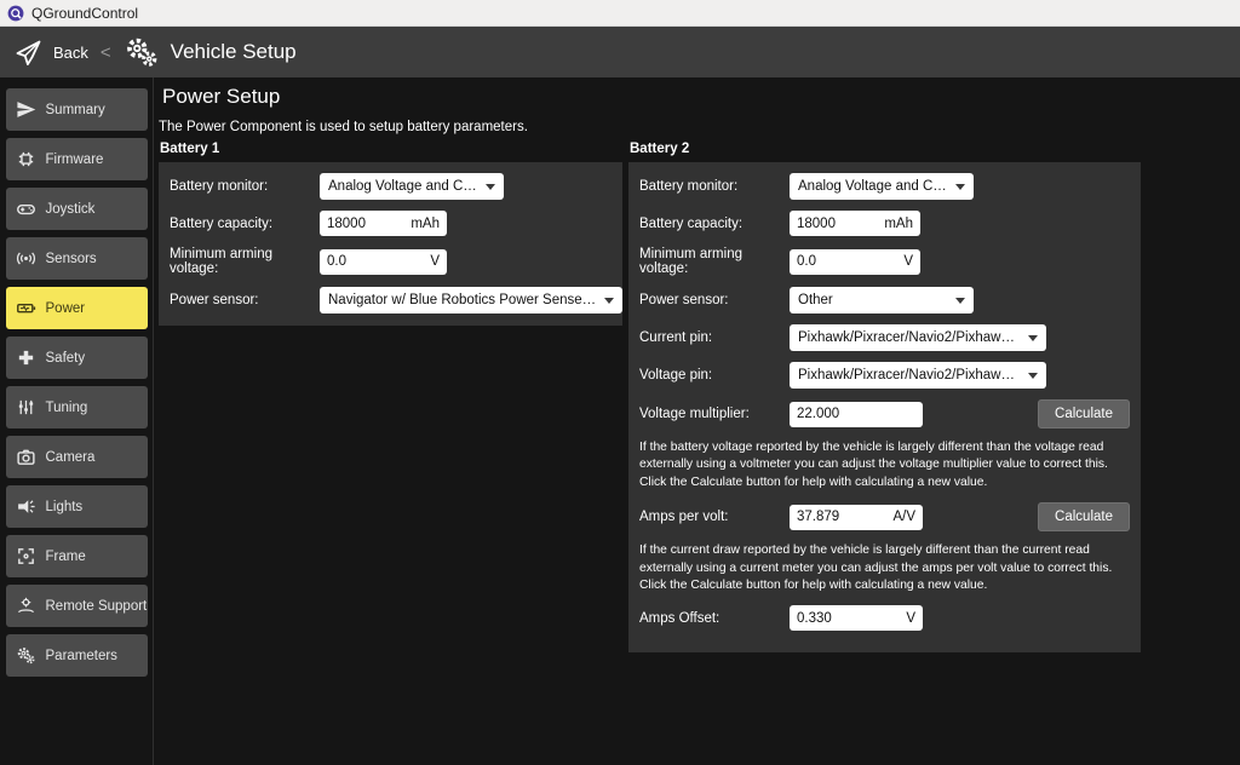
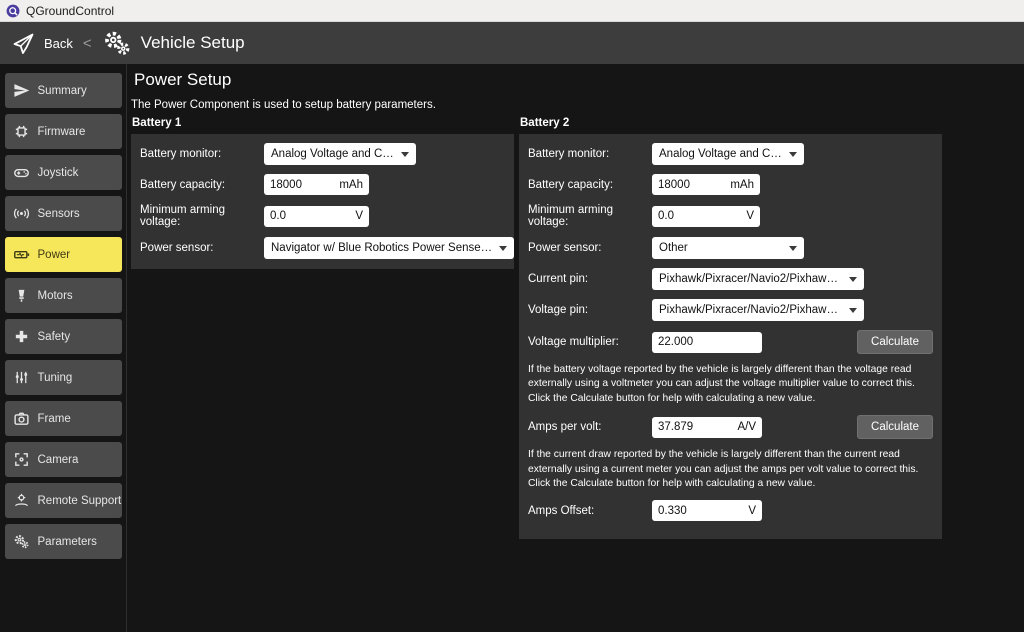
  QGroundControl
  Back
  <
  Vehicle Setup
  Summary
  Firmware
  Joystick
  Sensors
  Power
+ Motors
  Safety
  Tuning
- Camera
+ Frame
- Lights
- Frame
+ Camera
  Remote Support
  Parameters
  Power Setup
  The Power Component is used to setup battery parameters.
  Battery 1
  Battery monitor:
  Analog Voltage and Curr
  Battery capacity:
  18000
  mAh
  Minimum arming voltage:
  0.0
  V
  Power sensor:
  Navigator w/ Blue Robotics Power Sense M
  Battery 2
  Battery monitor:
  Analog Voltage and Curr
  Battery capacity:
  18000
  mAh
  Minimum arming voltage:
  0.0
  V
  Power sensor:
  Other
  Current pin:
  Pixhawk/Pixracer/Navio2/Pixhawk2_
  Voltage pin:
  Pixhawk/Pixracer/Navio2/Pixhawk2_
  Voltage multiplier:
  22.000
  Calculate
  If the battery voltage reported by the vehicle is largely different than the voltage read externally using a voltmeter you can adjust the voltage multiplier value to correct this. Click the Calculate button for help with calculating a new value.
  Amps per volt:
  37.879
  A/V
  Calculate
  If the current draw reported by the vehicle is largely different than the current read externally using a current meter you can adjust the amps per volt value to correct this. Click the Calculate button for help with calculating a new value.
  Amps Offset:
  0.330
  V
